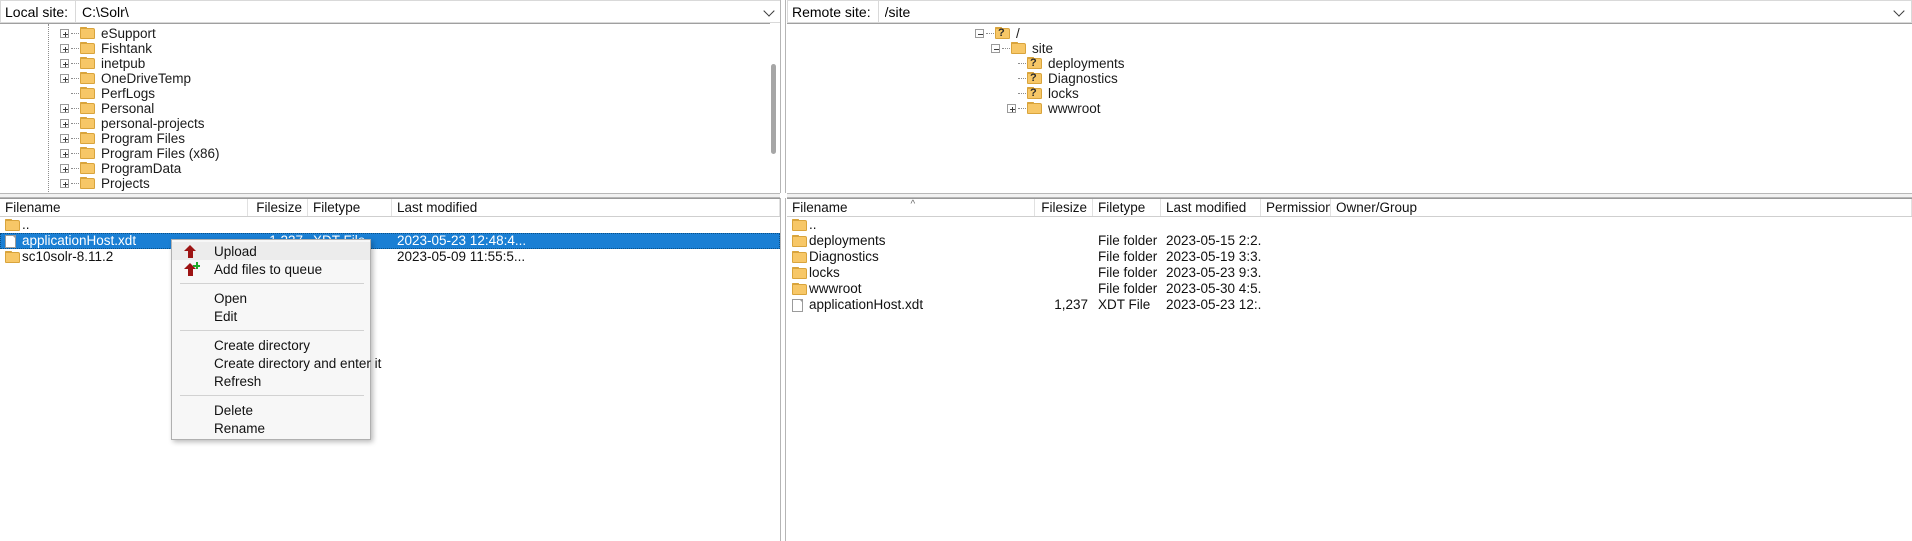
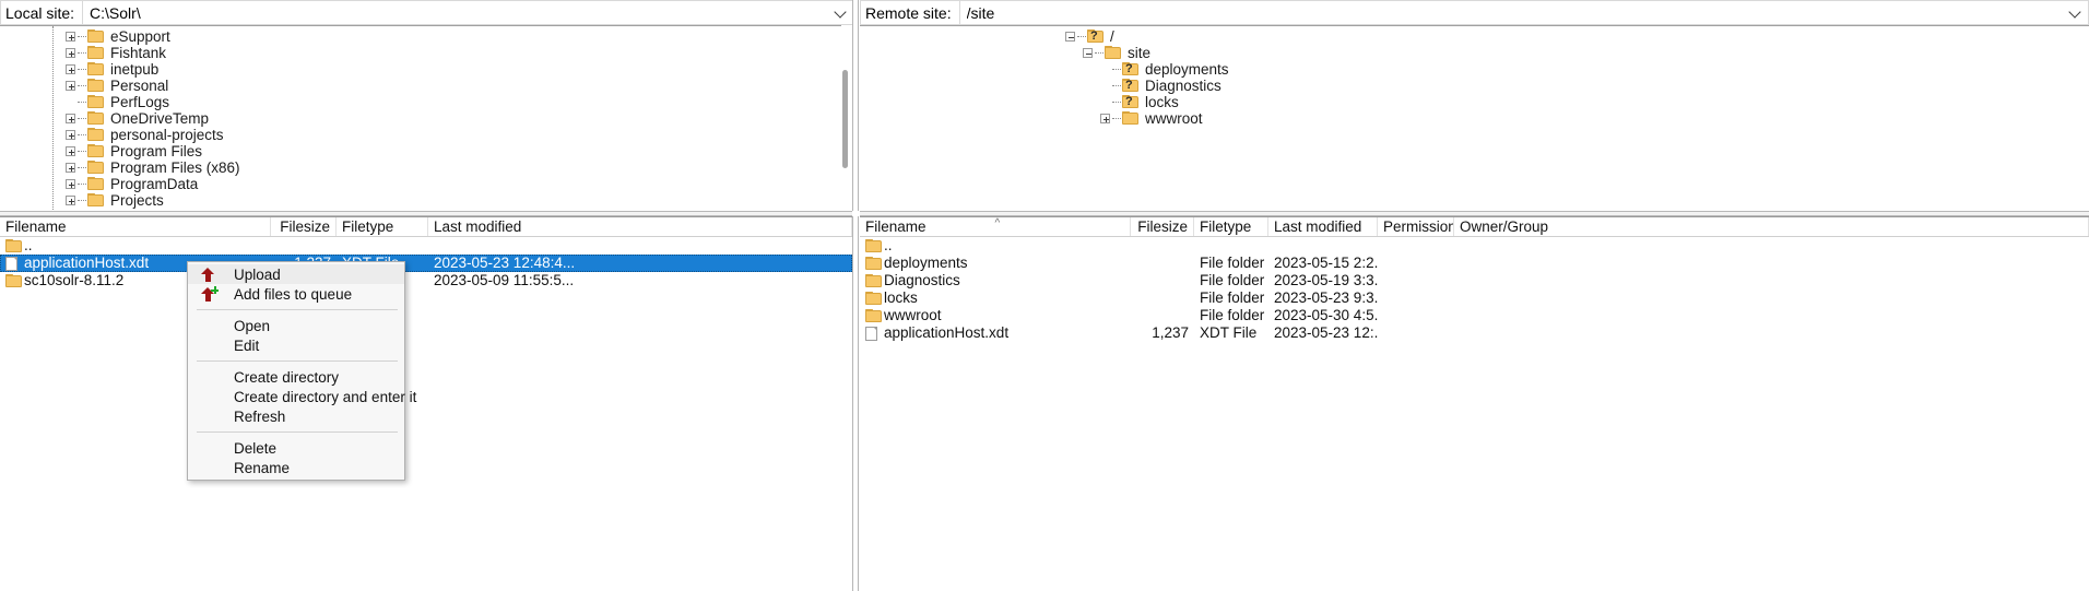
  Local site:
  C:\Solr\
  Remote site:
  /site
  eSupport
  Fishtank
  inetpub
- OneDriveTemp
+ Personal
  PerfLogs
- Personal
+ OneDriveTemp
  personal-projects
  Program Files
  Program Files (x86)
  ProgramData
  Projects
  ?
  /
  site
  ?
  deployments
  ?
  Diagnostics
  ?
  locks
  wwwroot
  Filename
  Filesize
  Filetype
  Last modified
  ..
  applicationHost.xdt
  2023-05-23 12:48:4...
  sc10solr-8.11.2
  2023-05-09 11:55:5...
  Filename
  ^
  Filesize
  Filetype
  Last modified
  Permission
  Owner/Group
  ..
  deployments
  File folder
  2023-05-15 2:2.
  Diagnostics
  File folder
  2023-05-19 3:3.
  locks
  File folder
  2023-05-23 9:3.
  wwwroot
  File folder
  2023-05-30 4:5.
  applicationHost.xdt
  1,237
  XDT File
  2023-05-23 12:.
  Upload
  Add files to queue
  Open
  Edit
  Create directory
  Create directory and enter it
  Refresh
  Delete
  Rename
